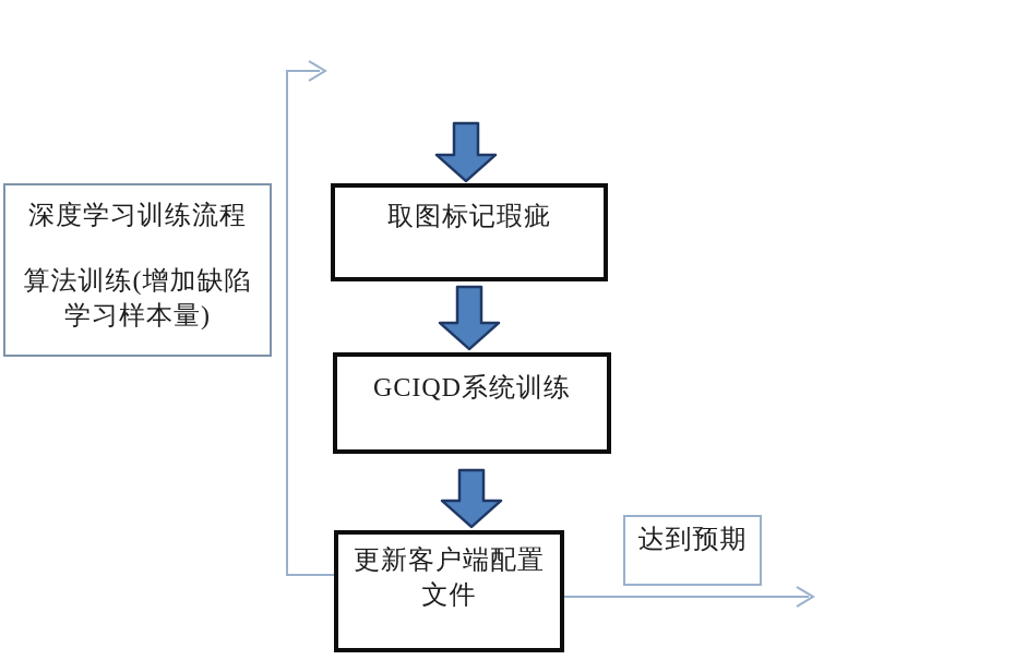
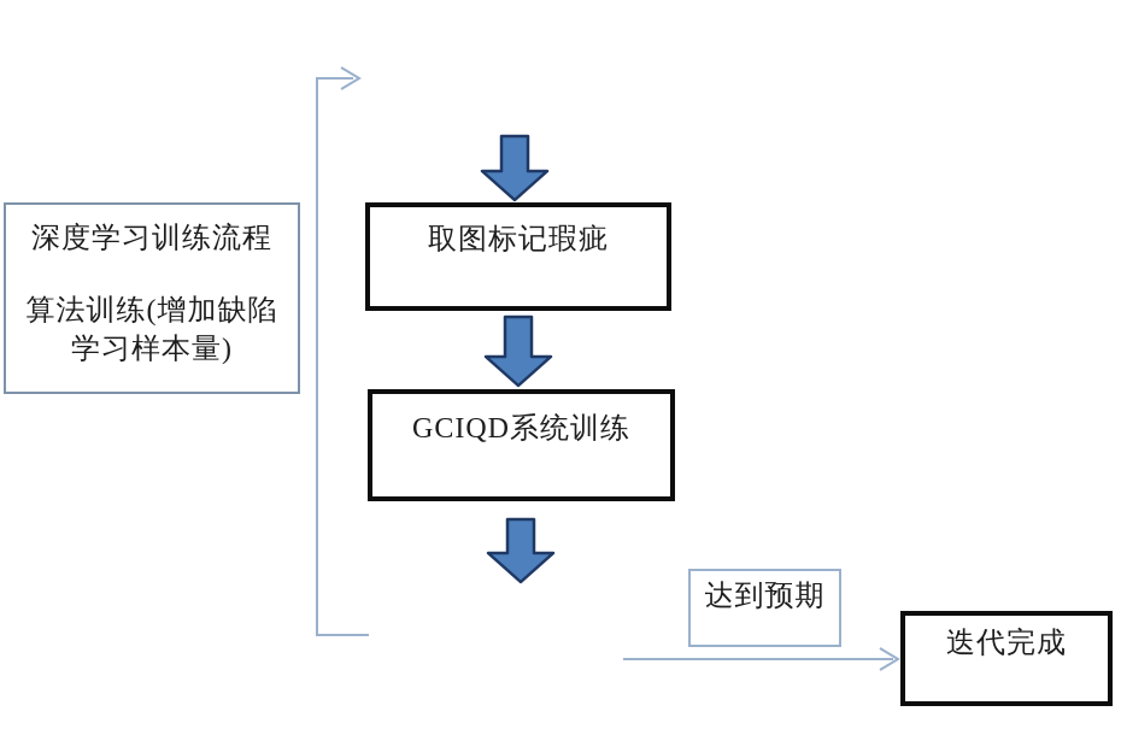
  取图标记瑕疵
  GCIQD系统训练
- 更新客户端配置
- 文件
  深度学习训练流程
  算法训练(增加缺陷
  学习样本量)
  达到预期
+ 迭代完成
